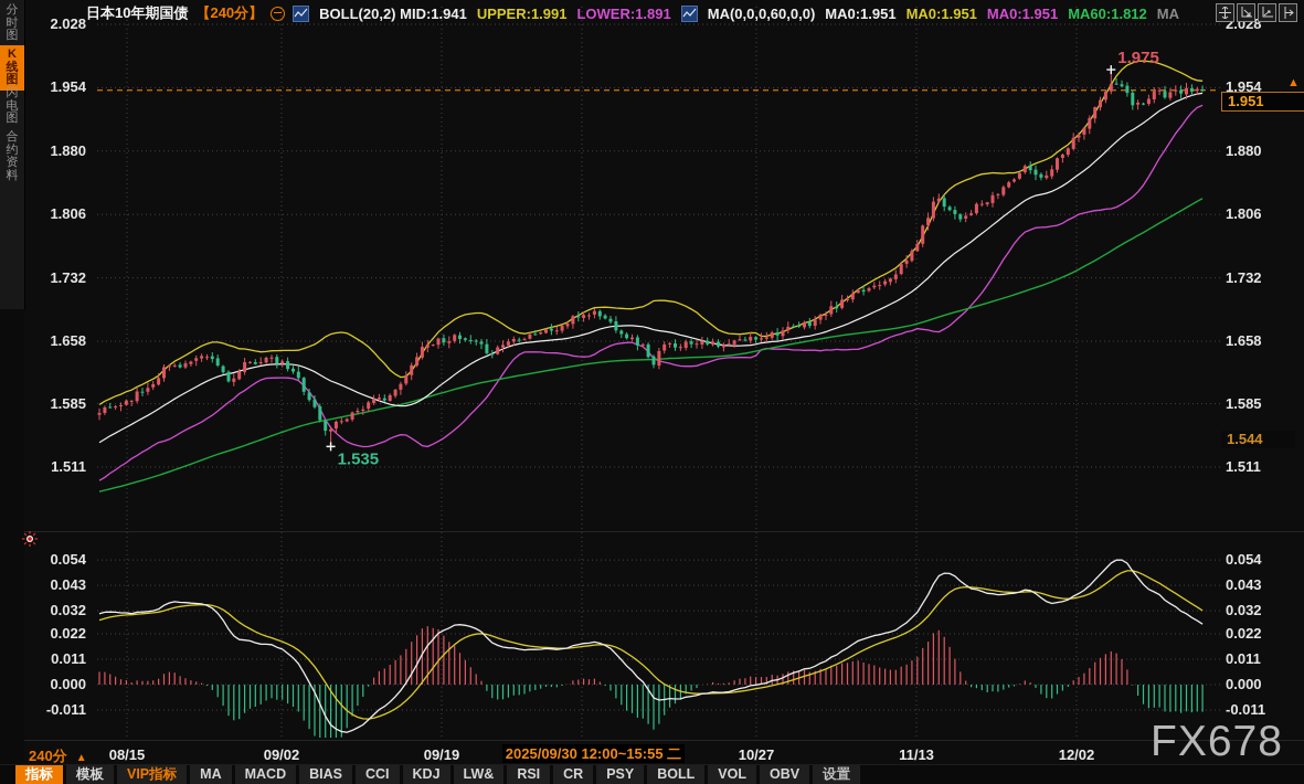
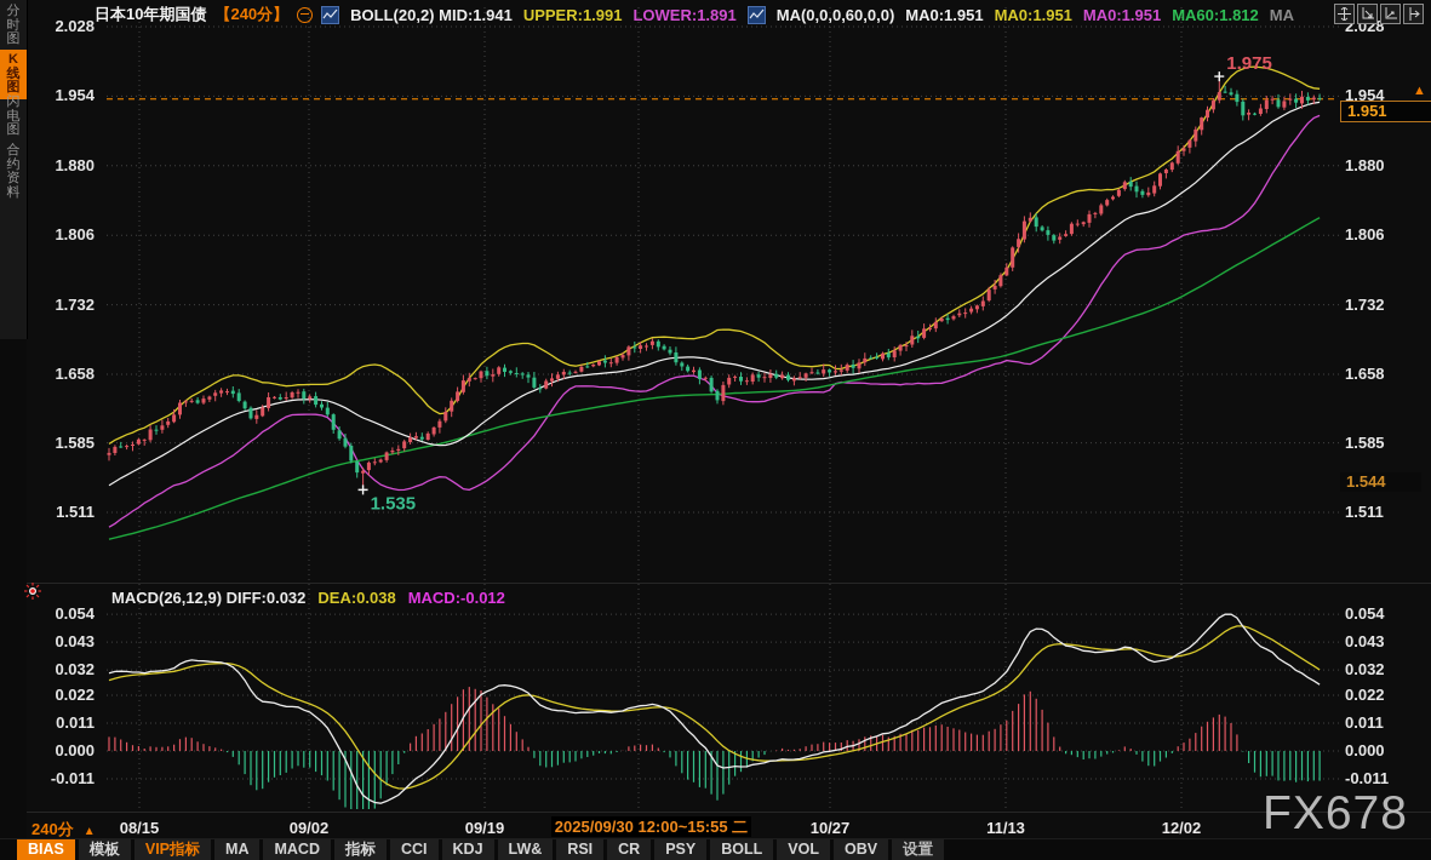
  1.975
  1.535
  分
  时
  图
  K
  线
  图
  闪
  电
  图
  合
  约
  资
  料
  日本10年期国债
  【240分】
  BOLL(20,2) MID:1.941
  UPPER:1.991
  LOWER:1.891
  MA(0,0,0,60,0,0)
  MA0:1.951
  MA0:1.951
  MA0:1.951
  MA60:1.812
  MA
+ MACD(26,12,9) DIFF:0.032
+ DEA:0.038
+ MACD:-0.012
  ▲
  1.951
  1.544
  240分 ▲
  2025/09/30 12:00~15:55 二
- 指标
+ BIAS
  模板
  VIP指标
  MA
  MACD
- BIAS
+ 指标
  CCI
  KDJ
  LW&
  RSI
  CR
  PSY
  BOLL
  VOL
  OBV
  设置
  FX678
  2.028
  2.028
  1.954
  1.954
  1.880
  1.880
  1.806
  1.806
  1.732
  1.732
  1.658
  1.658
  1.585
  1.585
  1.511
  1.511
  0.054
  0.054
  0.043
  0.043
  0.032
  0.032
  0.022
  0.022
  0.011
  0.011
  0.000
  0.000
  -0.011
  -0.011
  08/15
  09/02
  09/19
  10/27
  11/13
  12/02
